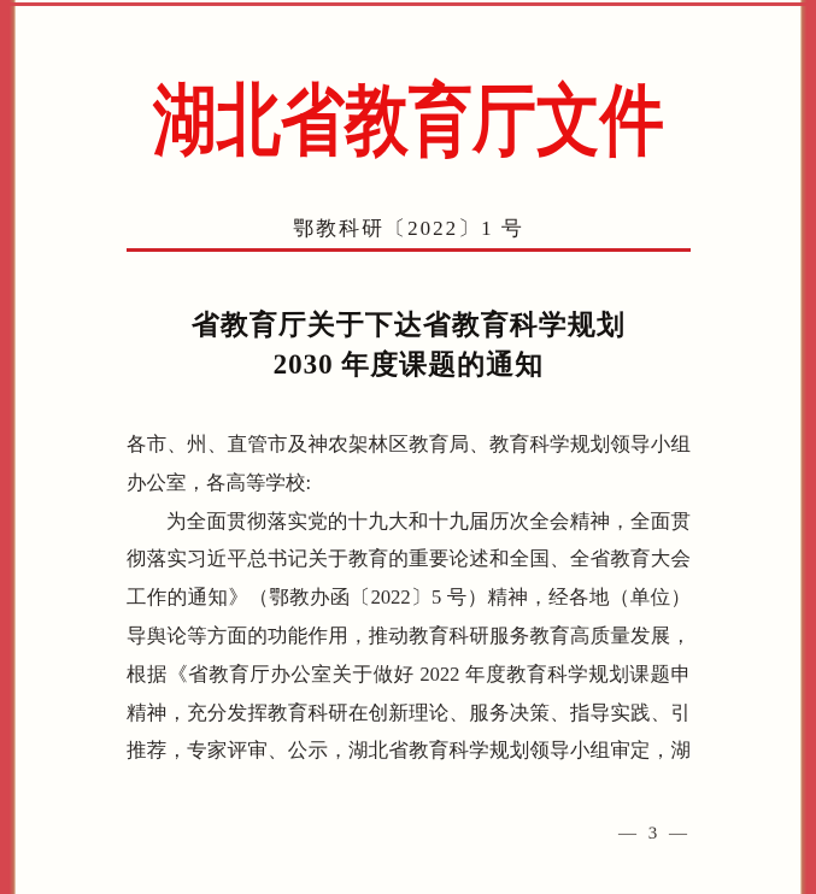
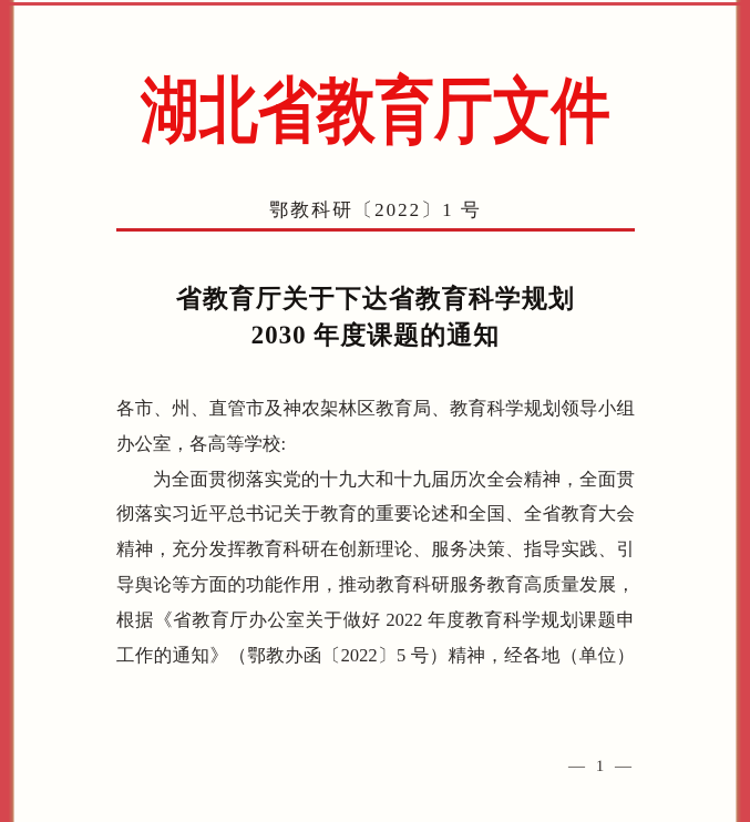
  湖北省教育厅文件
  鄂教科研〔2022〕1 号
  省教育厅关于下达省教育科学规划
  2030 年度课题的通知
  各市、州、直管市及神农架林区教育局、教育科学规划领导小组
  办公室，各高等学校:
  为全面贯彻落实党的十九大和十九届历次全会精神，全面贯
  彻落实习近平总书记关于教育的重要论述和全国、全省教育大会
- 工作的通知》（鄂教办函〔2022〕5 号）精神，经各地（单位）
+ 精神，充分发挥教育科研在创新理论、服务决策、指导实践、引
  导舆论等方面的功能作用，推动教育科研服务教育高质量发展，
  根据《省教育厅办公室关于做好 2022 年度教育科学规划课题申
- 精神，充分发挥教育科研在创新理论、服务决策、指导实践、引
+ 工作的通知》（鄂教办函〔2022〕5 号）精神，经各地（单位）
- 推荐，专家评审、公示，湖北省教育科学规划领导小组审定，湖
- — 3 —
+ — 1 —
